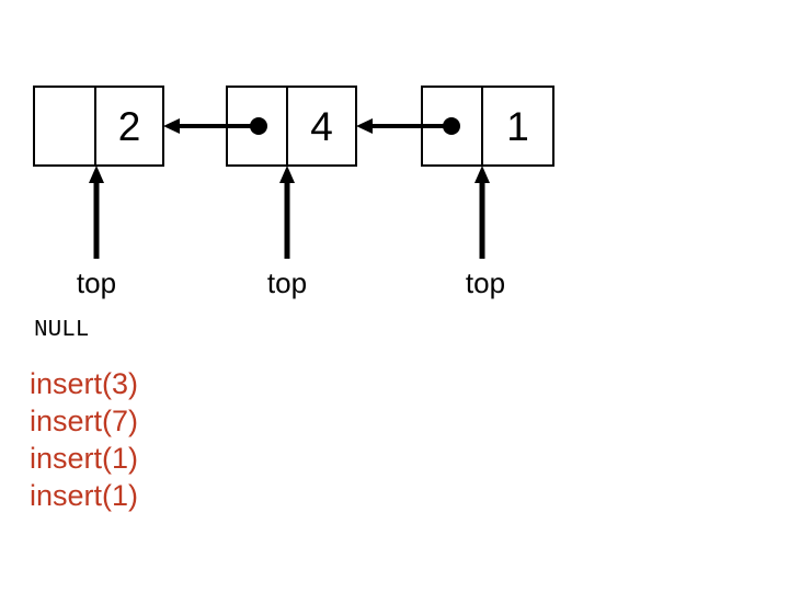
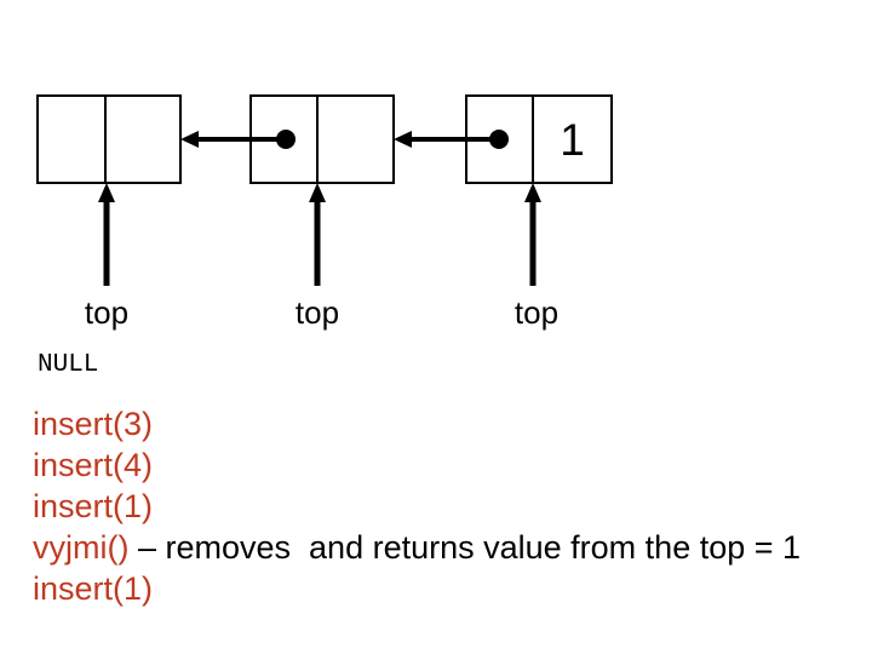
- 2
- 4
  1
  top
  top
  top
  NULL
  insert(3)
- insert(7)
+ insert(4)
  insert(1)
+ vyjmi() – removes and returns value from the top = 1
  insert(1)
